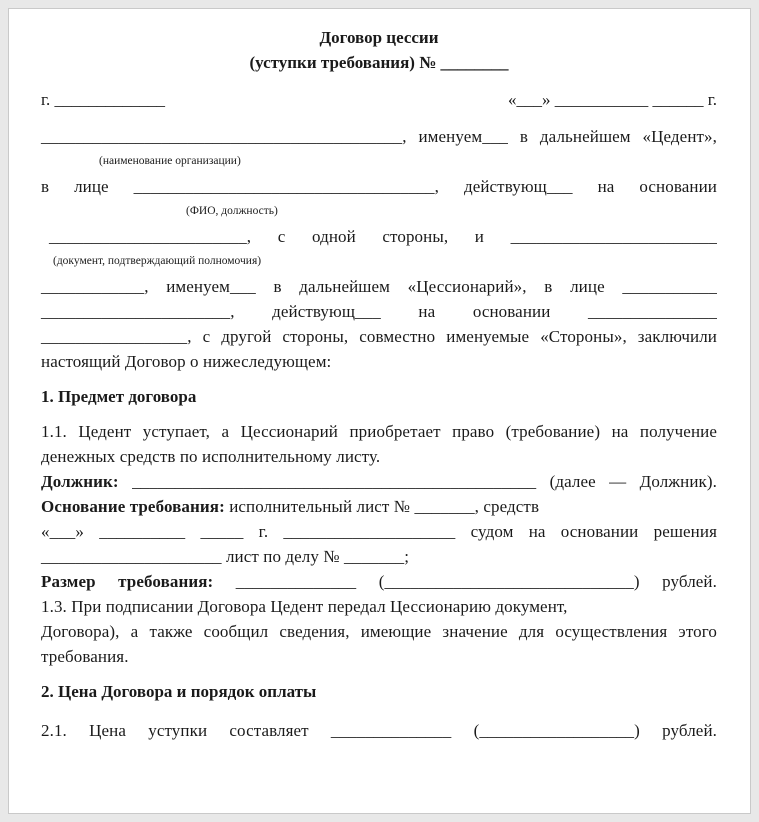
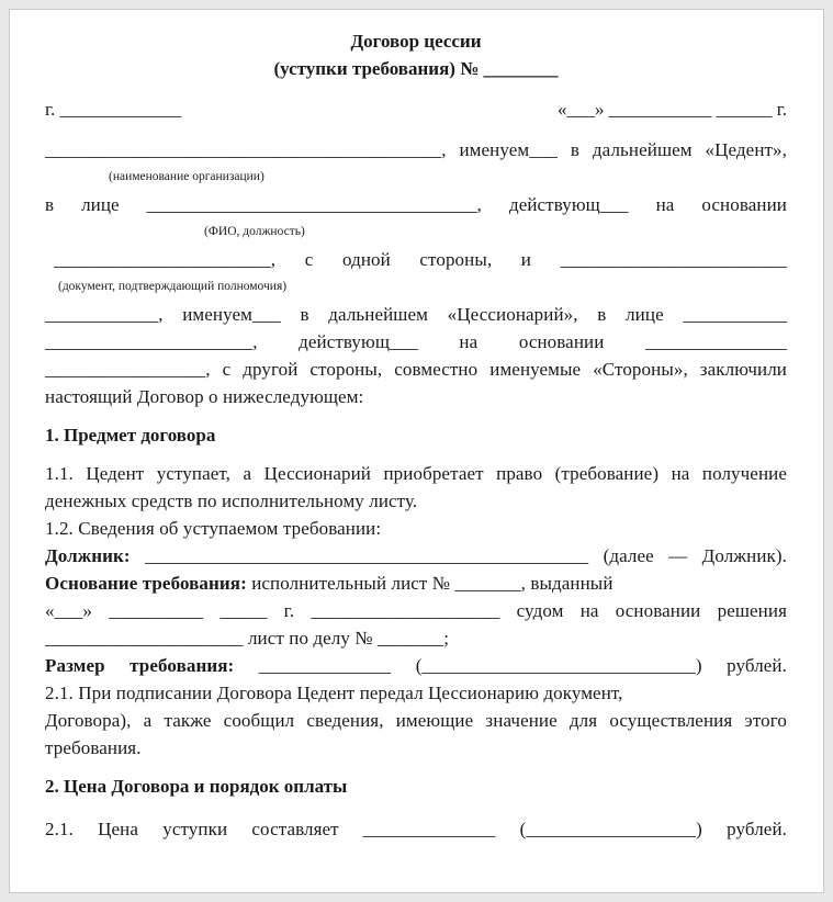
  Договор цессии
  (уступки требования) № ________
  г. _____________
  «___» ___________ ______ г.
  __________________________________________, именуем___ в дальнейшем «Цедент»,
  (наименование организации)
  в лице ___________________________________, действующ___ на основании
  (ФИО, должность)
  _______________________, с одной стороны, и ________________________
  (документ, подтверждающий полномочия)
  ____________, именуем___ в дальнейшем «Цессионарий», в лице ___________
  ______________________, действующ___ на основании _______________
  _________________, с другой стороны, совместно именуемые «Стороны», заключили
  настоящий Договор о нижеследующем:
  1. Предмет договора
  1.1. Цедент уступает, а Цессионарий приобретает право (требование) на получение
  денежных средств по исполнительному листу.
+ 1.2. Сведения об уступаемом требовании:
  Должник: _______________________________________________ (далее — Должник).
- Основание требования: исполнительный лист № _______, средств
+ Основание требования: исполнительный лист № _______, выданный
  «___» __________ _____ г. ____________________ судом на основании решения
  _____________________ лист по делу № _______;
  Размер требования: ______________ (_____________________________) рублей.
- 1.3. При подписании Договора Цедент передал Цессионарию документ,
+ 2.1. При подписании Договора Цедент передал Цессионарию документ,
  Договора), а также сообщил сведения, имеющие значение для осуществления этого
  требования.
  2. Цена Договора и порядок оплаты
  2.1. Цена уступки составляет ______________ (__________________) рублей.
